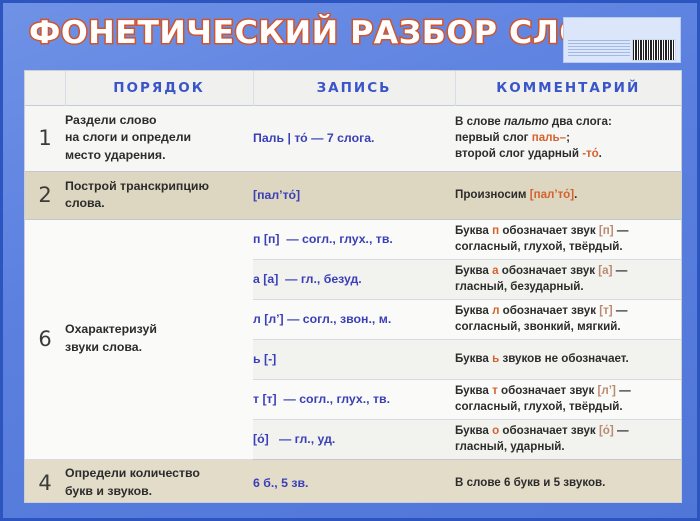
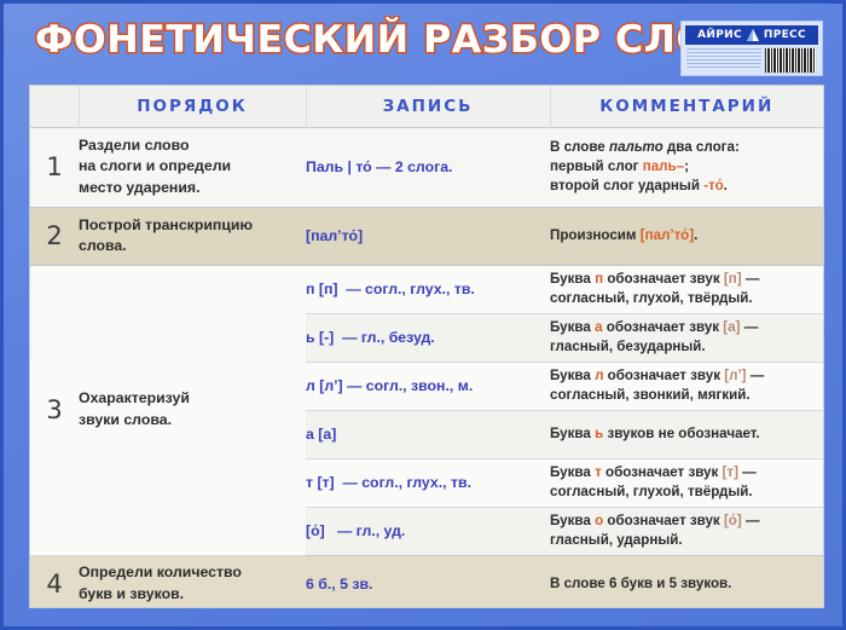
  ФОНЕТИЧЕСКИЙ РАЗБОР СЛ
+ АЙРИС
+ ПРЕСС
  	ПОРЯДОК	ЗАПИСЬ	КОММЕНТАРИЙ
- 1	Раздели слово на слоги и определи место ударения.	Паль | то́ — 7 слога.	В слове пальто два слога: первый слог паль–; второй слог ударный -то́.
+ 1	Раздели слово на слоги и определи место ударения.	Паль | то́ — 2 слога.	В слове пальто два слога: первый слог паль–; второй слог ударный -то́.
  2	Построй транскрипцию слова.	[пал’то́]	Произносим [пал’то́].
- 6	Охарактеризуй звуки слова.	п [п] — согл., глух., тв.	Буква п обозначает звук [п] — согласный, глухой, твёрдый.
+ 3	Охарактеризуй звуки слова.	п [п] — согл., глух., тв.	Буква п обозначает звук [п] — согласный, глухой, твёрдый.
- а [а] — гл., безуд.	Буква а обозначает звук [а] — гласный, безударный.
+ ь [-] — гл., безуд.	Буква а обозначает звук [а] — гласный, безударный.
- л [л’] — согл., звон., м.	Буква л обозначает звук [т] — согласный, звонкий, мягкий.
+ л [л’] — согл., звон., м.	Буква л обозначает звук [л’] — согласный, звонкий, мягкий.
- ь [-]	Буква ь звуков не обозначает.
+ а [а]	Буква ь звуков не обозначает.
- т [т] — согл., глух., тв.	Буква т обозначает звук [л’] — согласный, глухой, твёрдый.
+ т [т] — согл., глух., тв.	Буква т обозначает звук [т] — согласный, глухой, твёрдый.
  [о́] — гл., уд.	Буква о обозначает звук [о́] — гласный, ударный.
  4	Определи количество букв и звуков.	6 б., 5 зв.	В слове 6 букв и 5 звуков.
